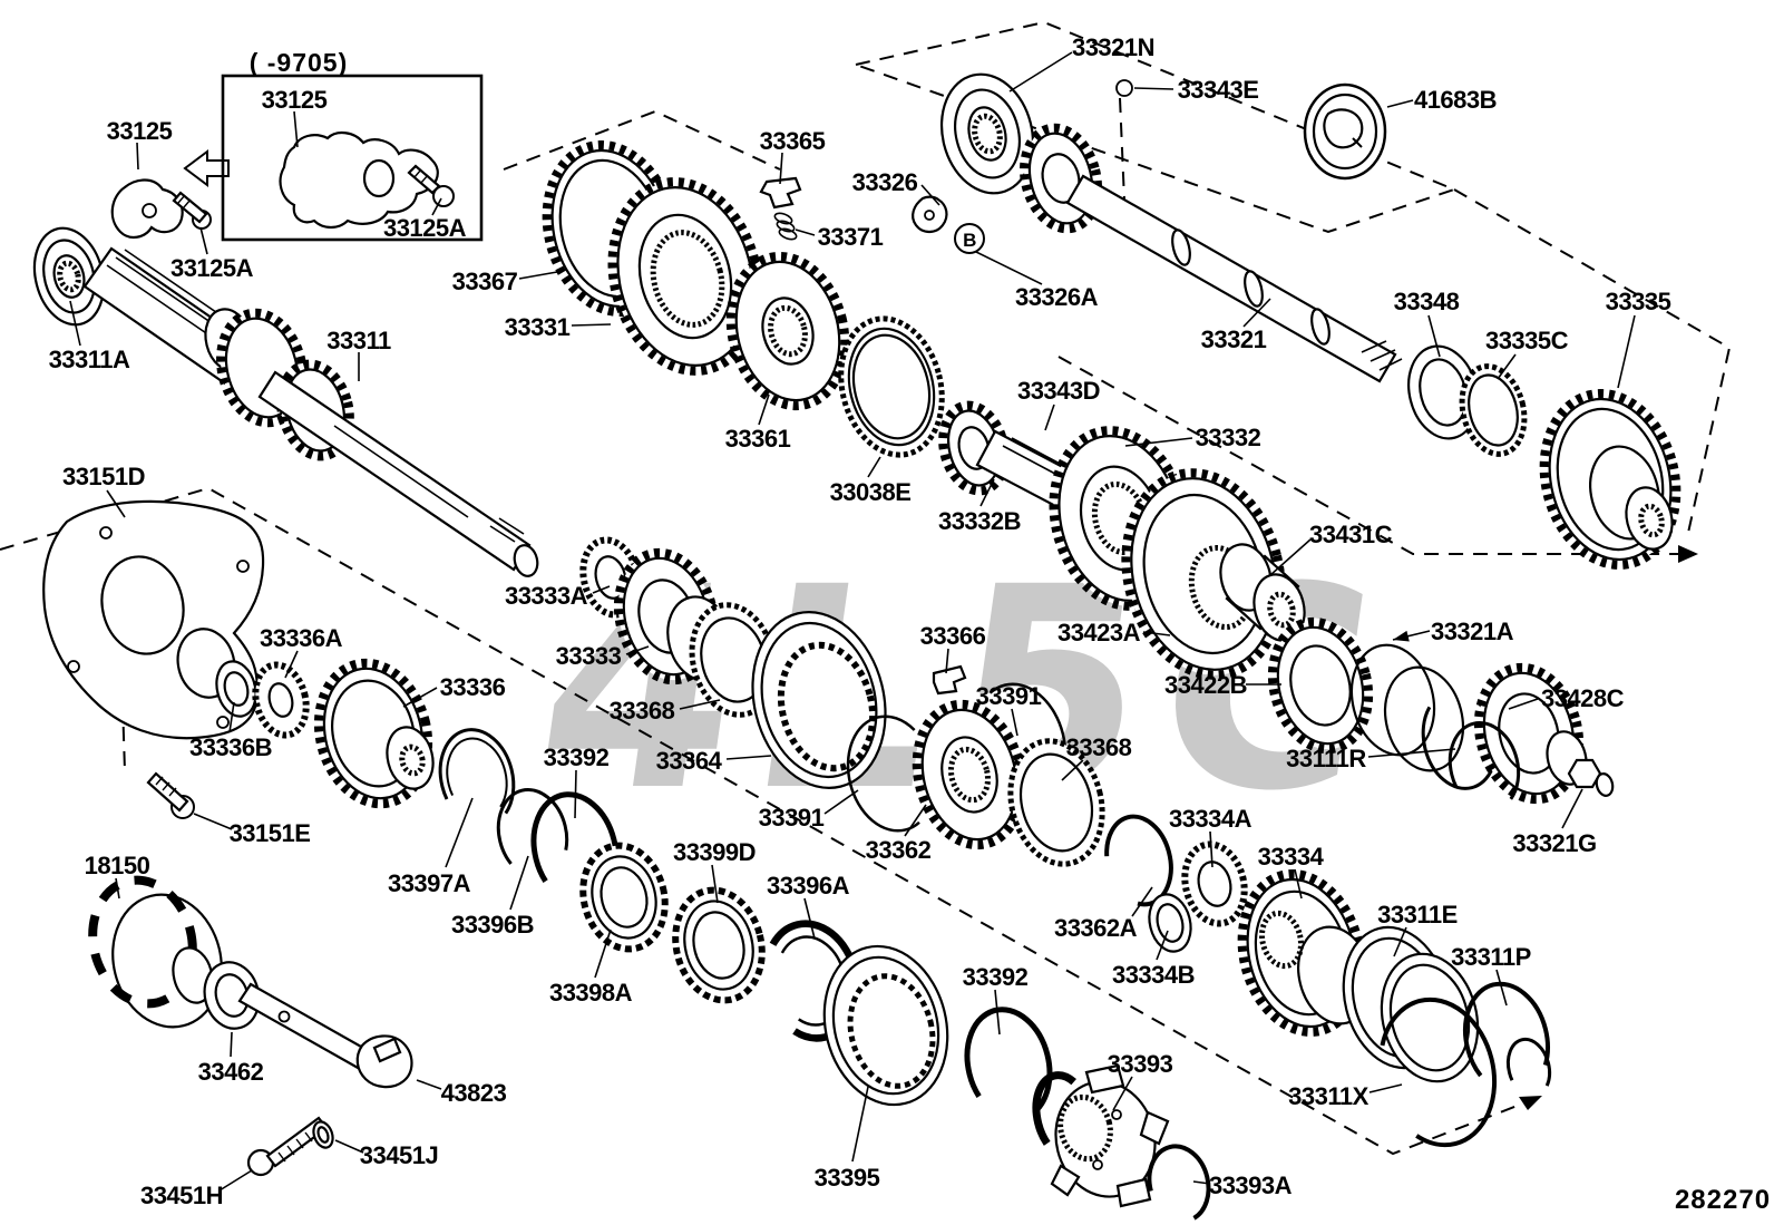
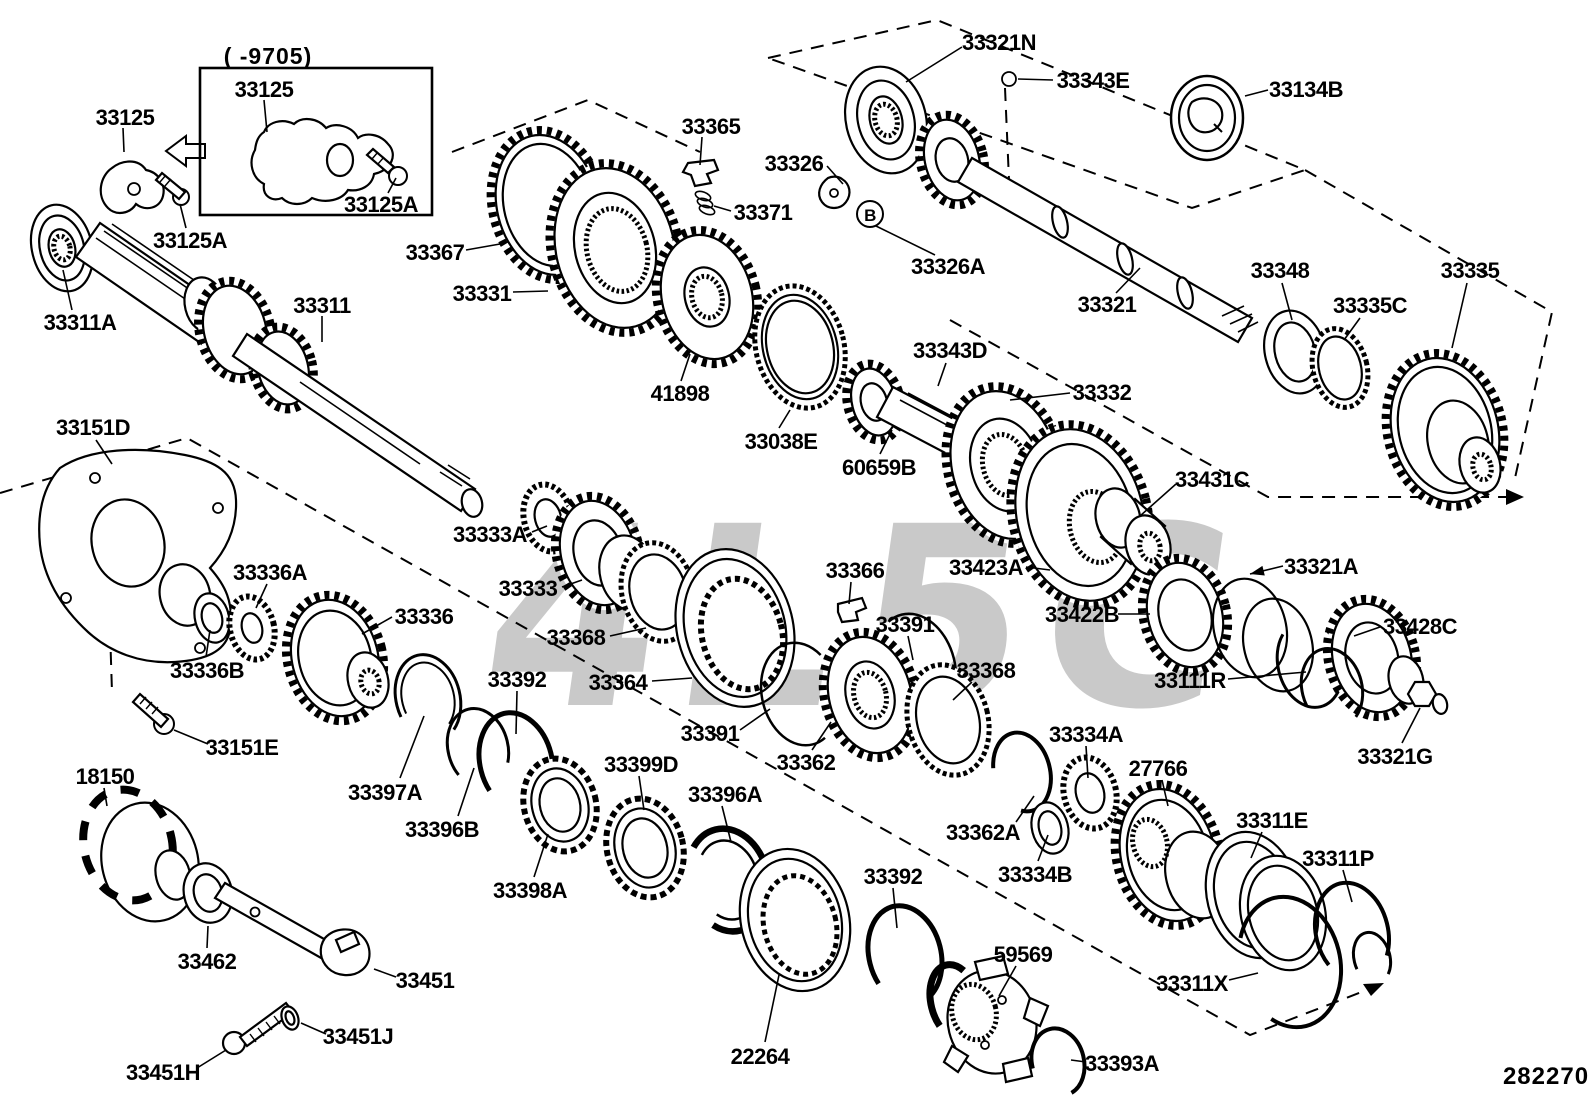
  33125
  33125A
  33125
  33125A
  33311A
  33311
  33367
  33331
  33365
  33326
  33371
  33326A
  33321N
  33343E
- 41683B
+ 33134B
  33348
  33335C
  33335
  33321
  33343D
  33332
- 33332B
+ 60659B
- 33361
+ 41898
  33038E
  33151D
  33333A
  33333
  33336A
  33336
  33336B
  33151E
  33368
  33364
  33366
  33391
  33368
  33431C
  33423A
  33422B
  33321A
  33428C
  33111R
  33321G
  33391
  33362
  33362A
  33334A
- 33334
+ 27766
  33334B
  33392
  33397A
  33396B
  33399D
  33396A
  33398A
- 33395
+ 22264
  33392
- 33393
+ 59569
  33393A
  33311E
  33311P
  33311X
  18150
  33462
- 43823
+ 33451
  33451J
  33451H
  ( -9705)
  B
  282270
